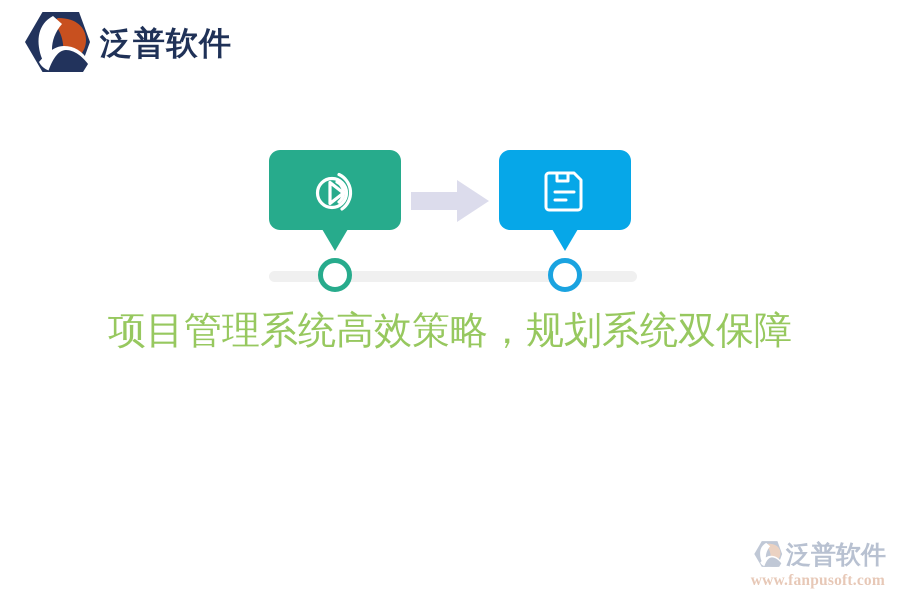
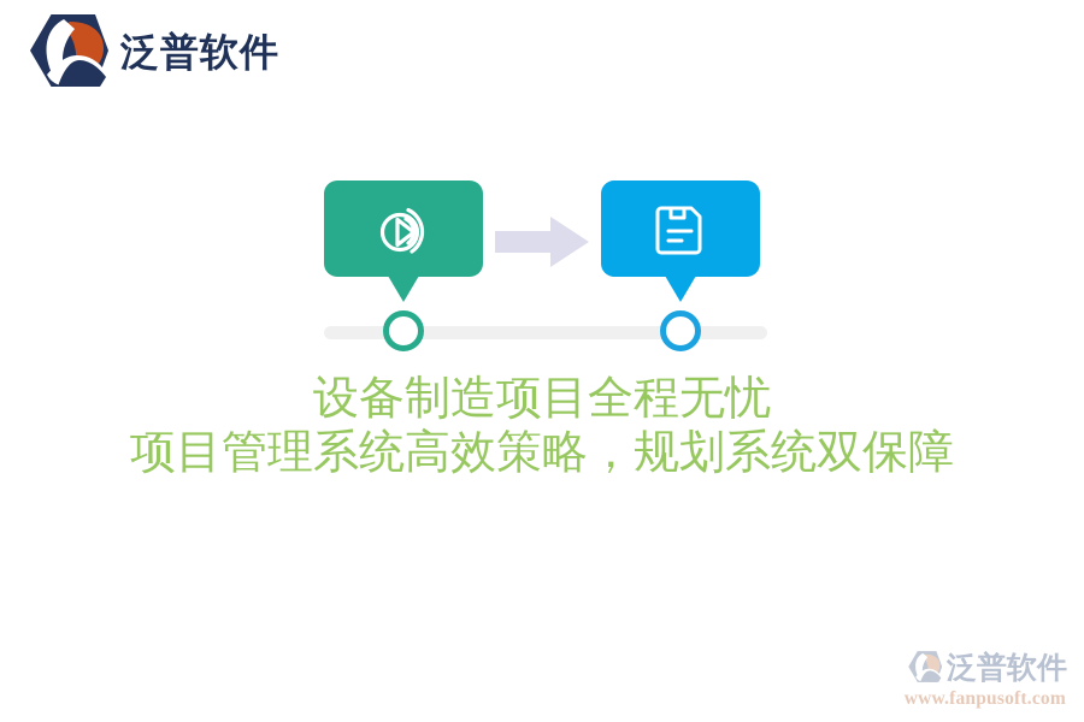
  泛普软件
+ 设备制造项目全程无忧
  项目管理系统高效策略，规划系统双保障
  泛普软件
  www.fanpusoft.com
